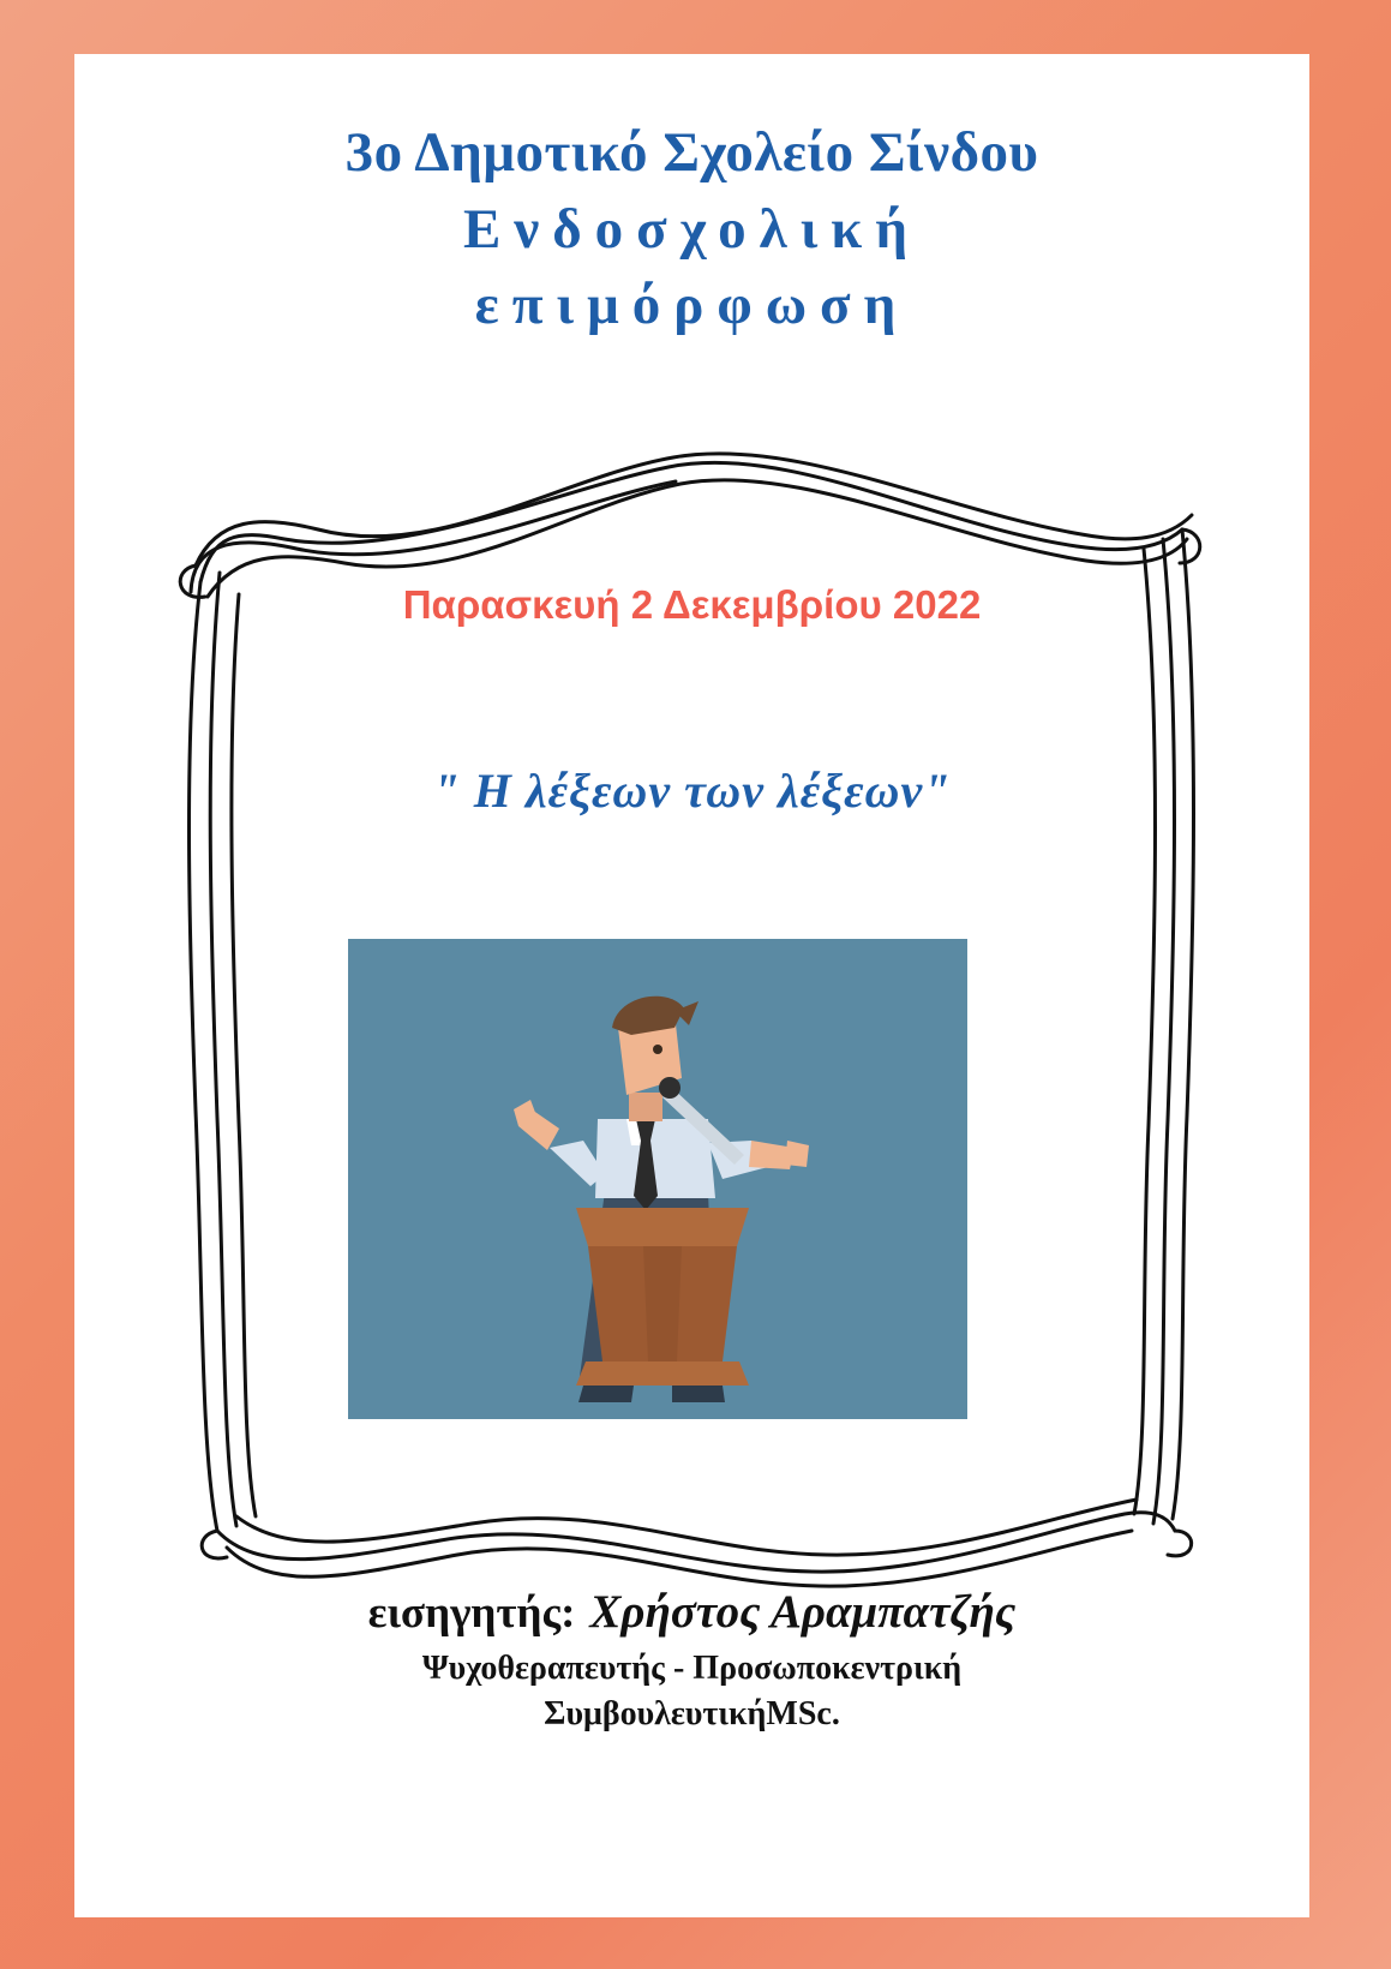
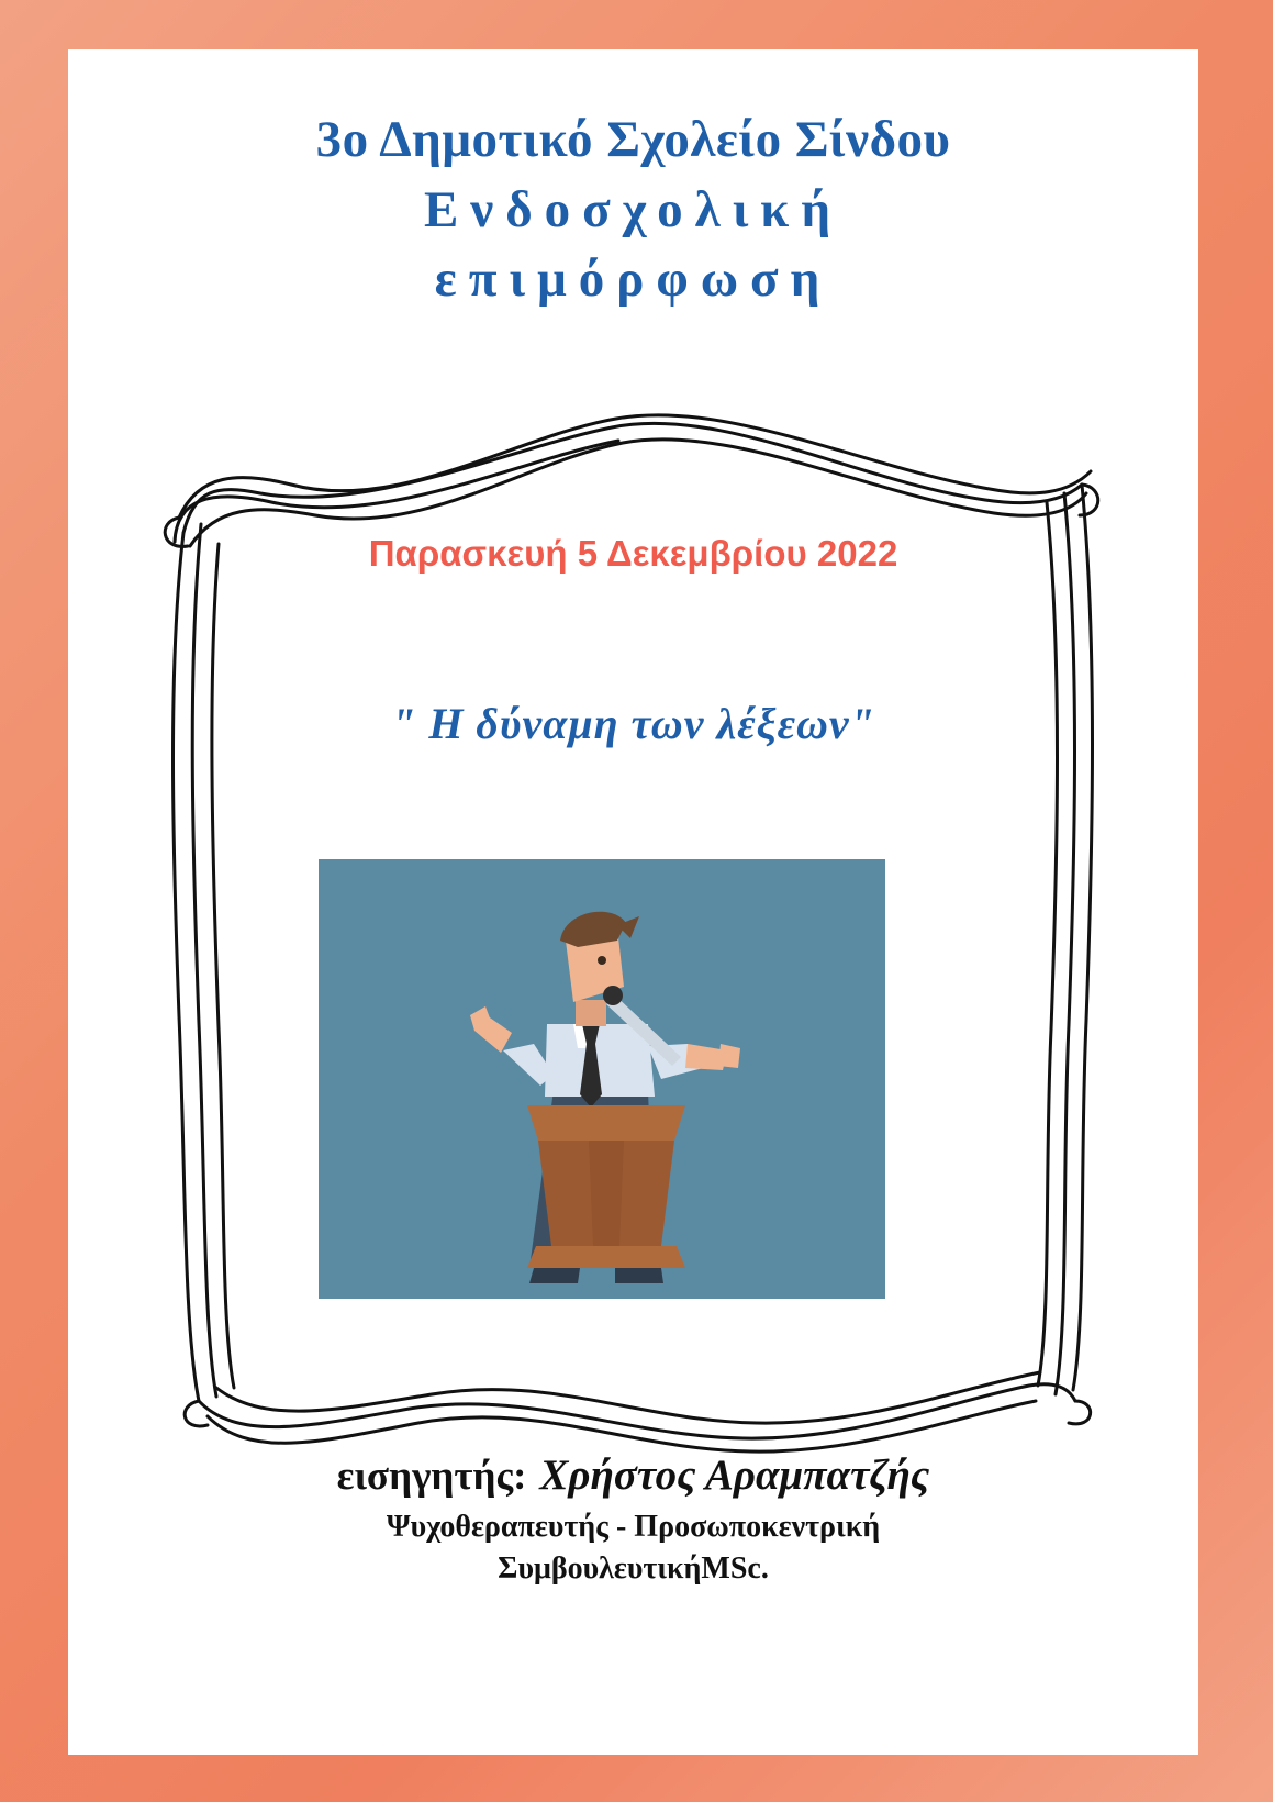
  3ο Δημοτικό Σχολείο Σίνδου
  Ενδοσχολική
  επιμόρφωση
- Παρασκευή 2 Δεκεμβρίου 2022
+ Παρασκευή 5 Δεκεμβρίου 2022
- " Η λέξεων των λέξεων"
+ " Η δύναμη των λέξεων"
  εισηγητής: Χρήστος Αραμπατζής
  Ψυχοθεραπευτής - Προσωποκεντρική
  ΣυμβουλευτικήMSc.
